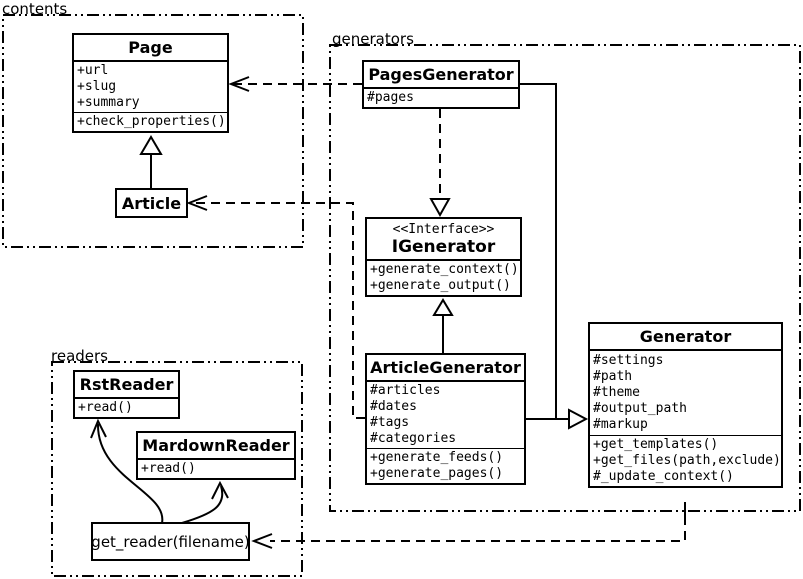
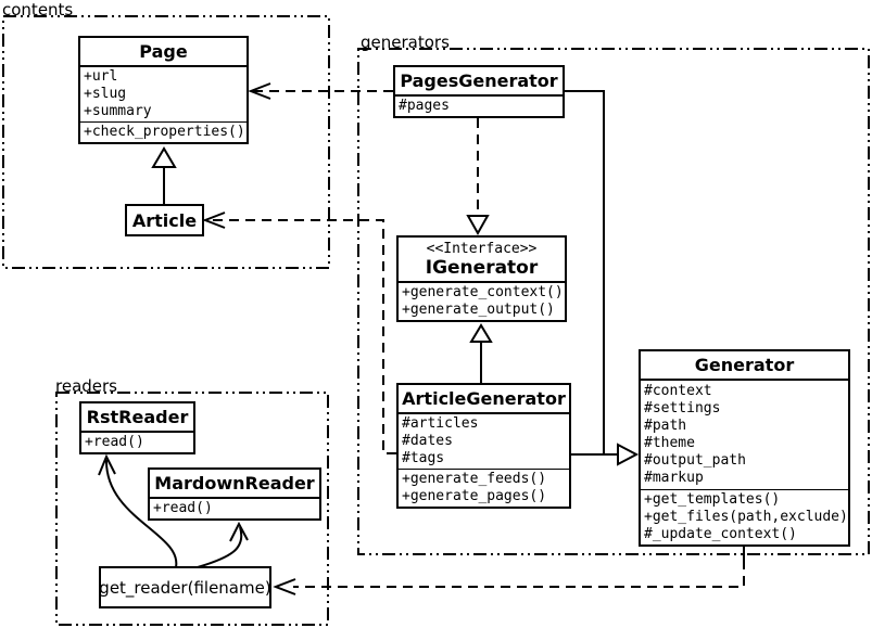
  contents
  generators
  readers
  Page
  +url
  +slug
  +summary
  +check_properties()
  Article
  PagesGenerator
  #pages
  <<Interface>>
  IGenerator
  +generate_context()
  +generate_output()
  ArticleGenerator
  #articles
  #dates
  #tags
- #categories
  +generate_feeds()
  +generate_pages()
  Generator
+ #context
  #settings
  #path
  #theme
  #output_path
  #markup
  +get_templates()
  +get_files(path,exclude)
  #_update_context()
  RstReader
  +read()
  MardownReader
  +read()
  get_reader(filename)
